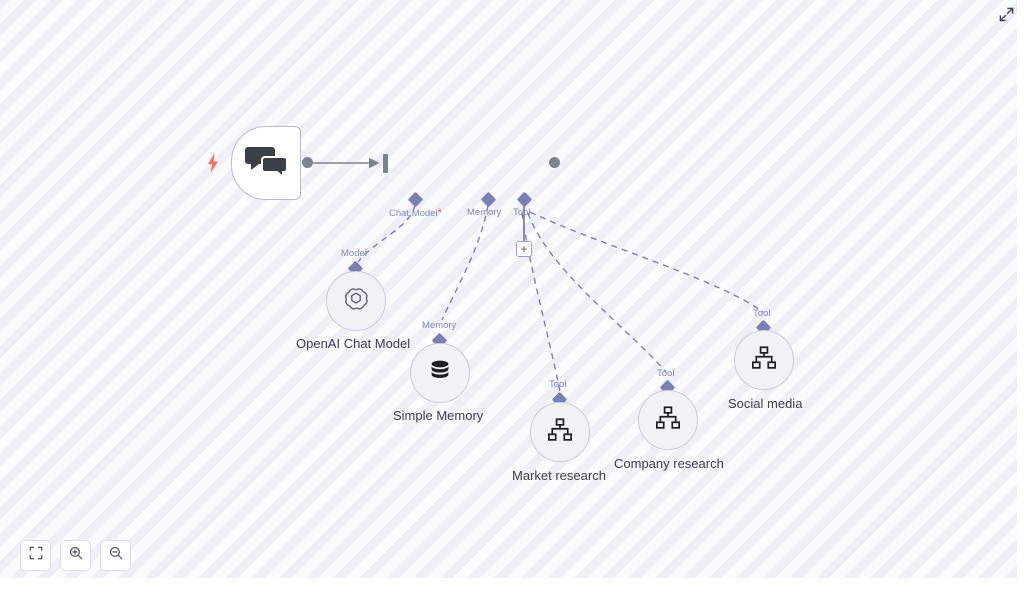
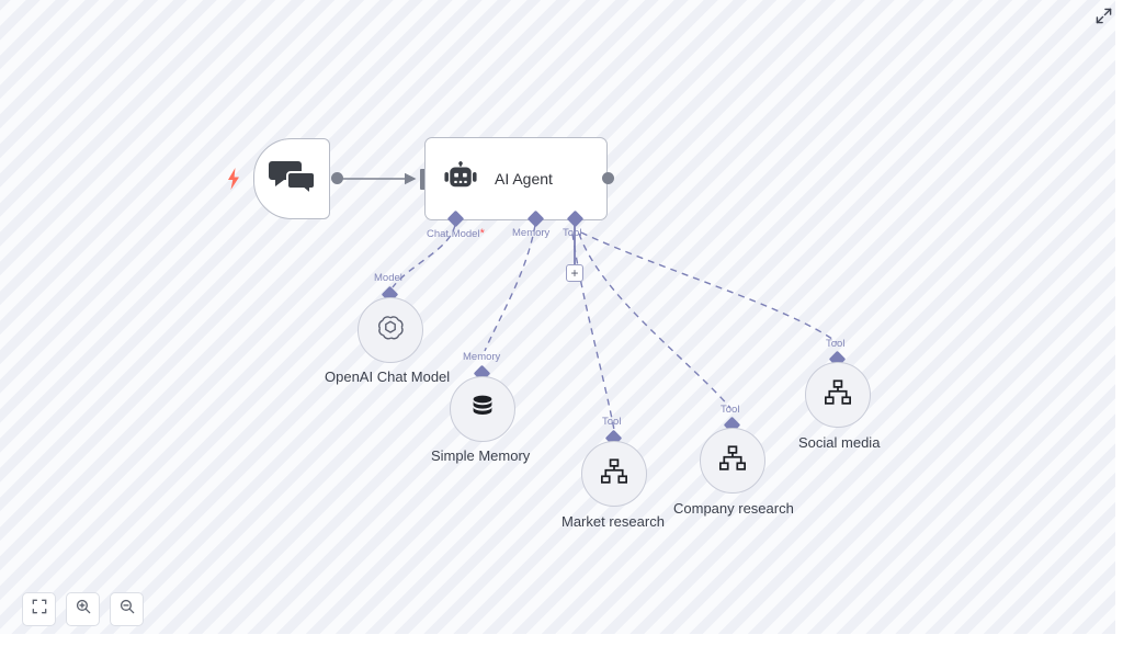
+ AI Agent
  Chat Model*
  Memory
  Tool
  +
  Model
  OpenAI Chat Model
  Memory
  Simple Memory
  Tool
  Market research
  Tool
  Company research
  Tool
  Social media
